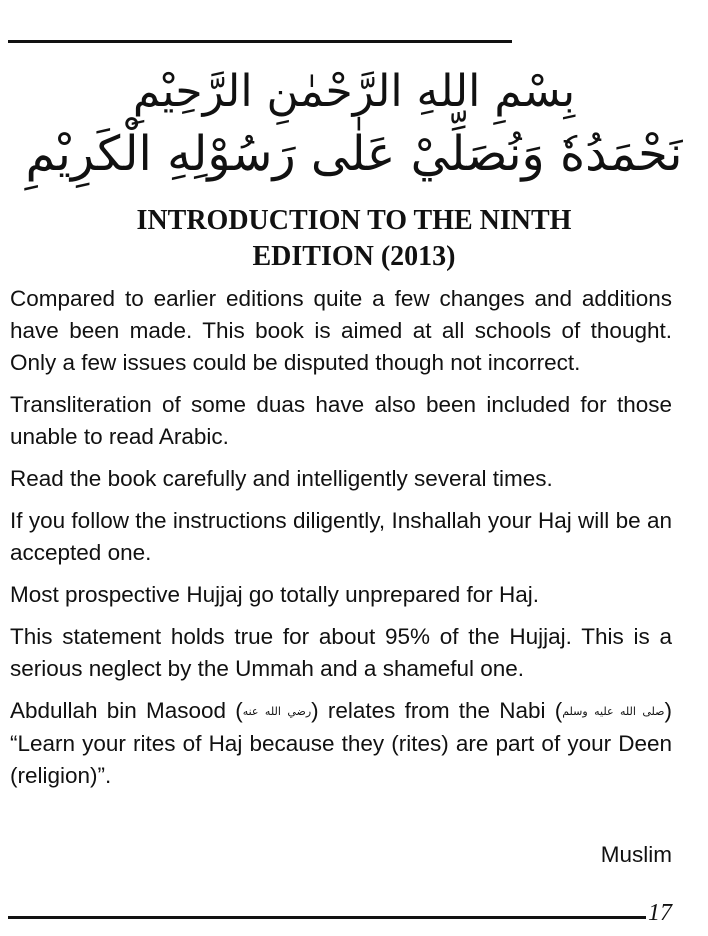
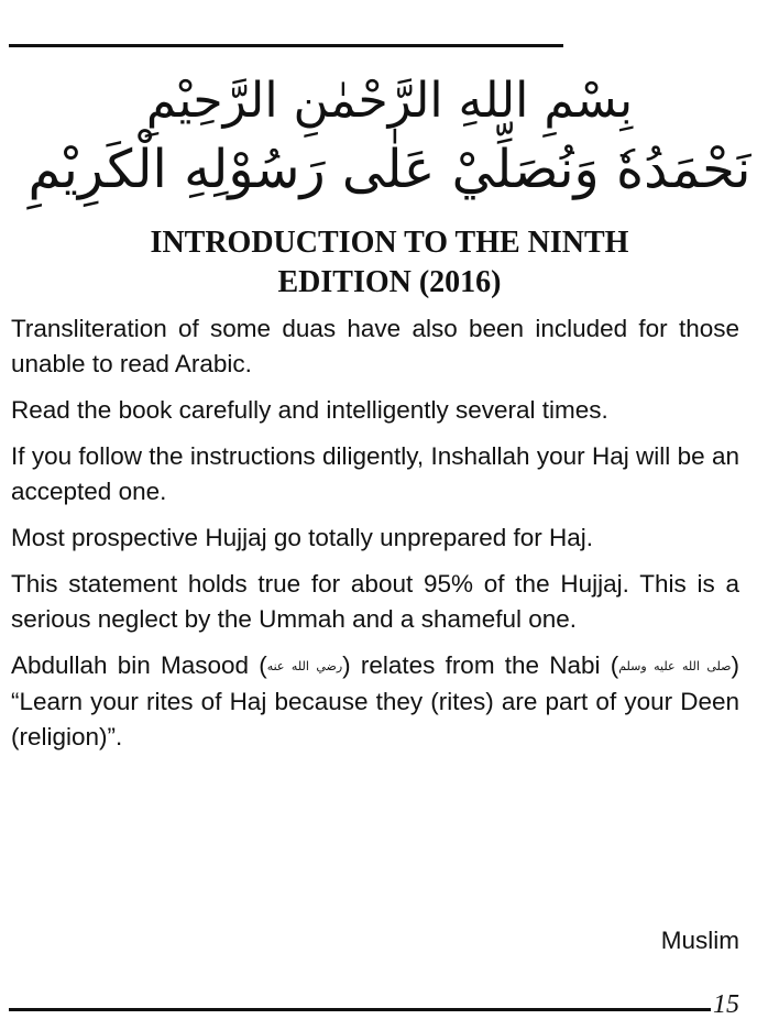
  بِسْمِ اللهِ الرَّحْمٰنِ الرَّحِيْمِ
  نَحْمَدُهٗ وَنُصَلِّيْ عَلٰى رَسُوْلِهِ الْكَرِيْمِ
  INTRODUCTION TO THE NINTH
- EDITION (2013)
+ EDITION (2016)
- Compared to earlier editions quite a few changes and additions have been made. This book is aimed at all schools of thought. Only a few issues could be disputed though not incorrect.
  Transliteration of some duas have also been included for those unable to read Arabic.
  Read the book carefully and intelligently several times.
  If you follow the instructions diligently, Inshallah your Haj will be an accepted one.
  Most prospective Hujjaj go totally unprepared for Haj.
  This statement holds true for about 95% of the Hujjaj. This is a serious neglect by the Ummah and a shameful one.
  Abdullah bin Masood ( رضي الله عنه ) relates from the Nabi ( صلى الله عليه وسلم ) “Learn your rites of Haj because they (rites) are part of your Deen (religion)”.
  Muslim
- 17
+ 15
